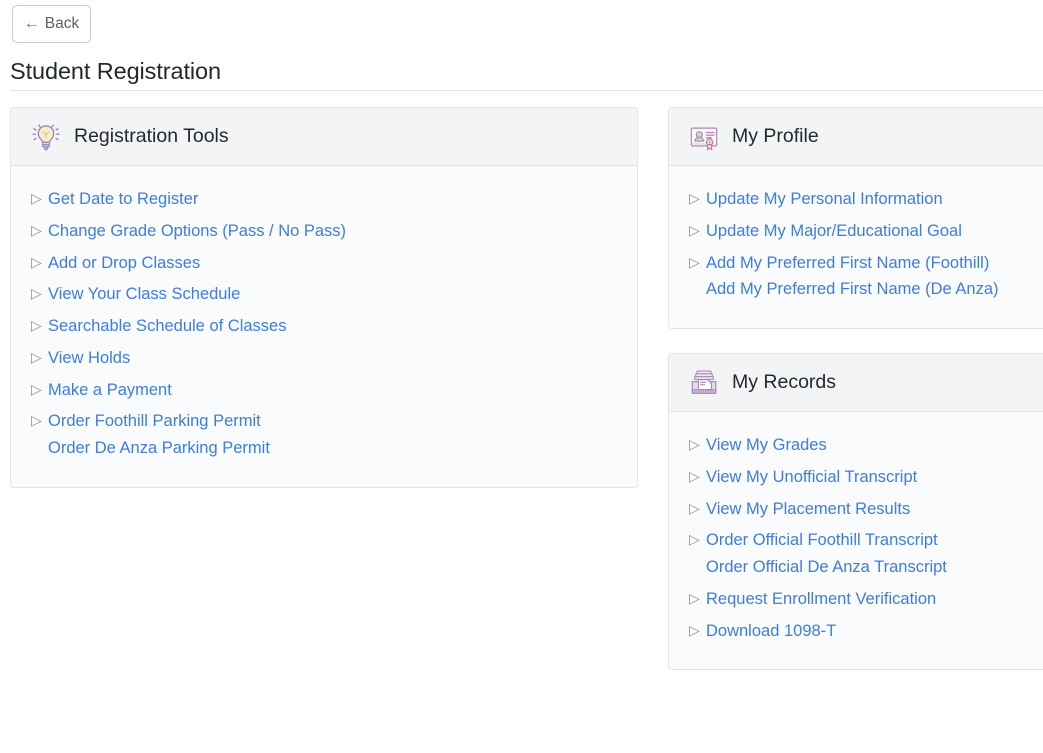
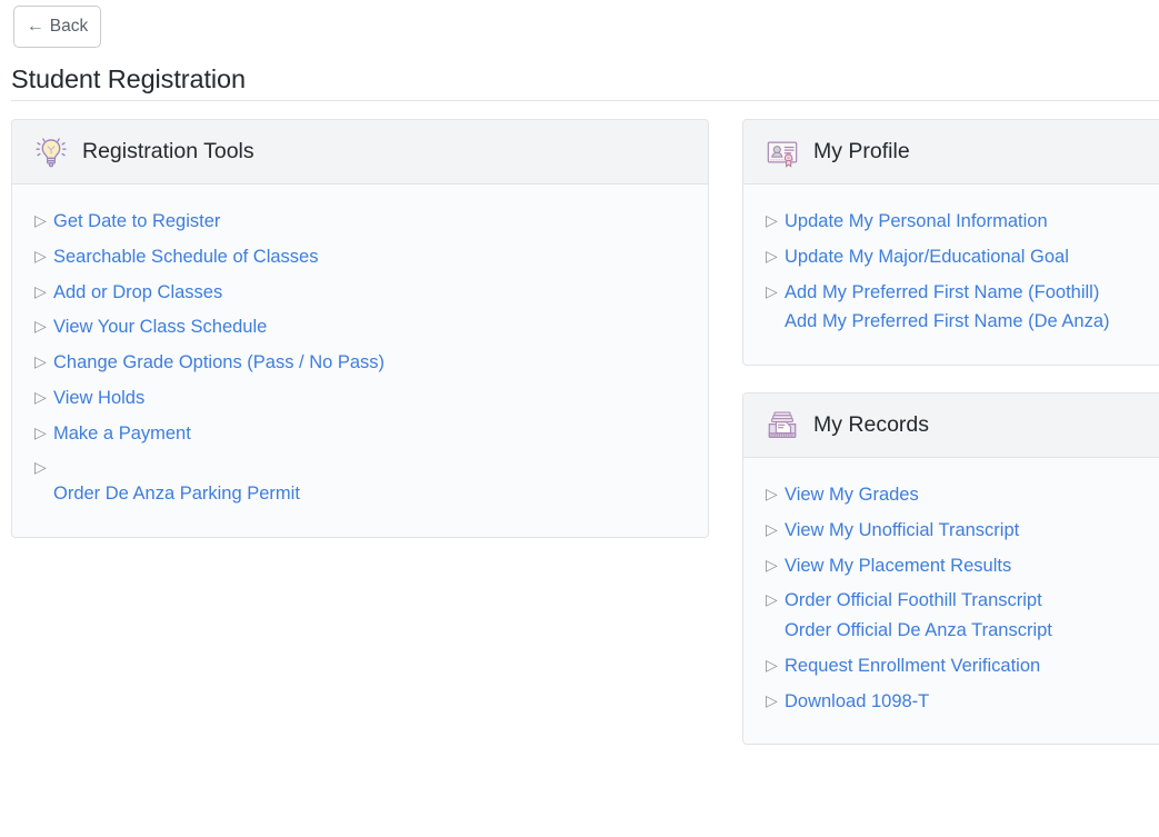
  ←
  Back
  Student Registration
  Registration Tools
  ▷
  Get Date to Register
  ▷
- Change Grade Options (Pass / No Pass)
+ Searchable Schedule of Classes
  ▷
  Add or Drop Classes
  ▷
  View Your Class Schedule
  ▷
- Searchable Schedule of Classes
+ Change Grade Options (Pass / No Pass)
  ▷
  View Holds
  ▷
  Make a Payment
  ▷
- Order Foothill Parking Permit
  Order De Anza Parking Permit
  My Profile
  ▷
  Update My Personal Information
  ▷
  Update My Major/Educational Goal
  ▷
  Add My Preferred First Name (Foothill)
  Add My Preferred First Name (De Anza)
  My Records
  ▷
  View My Grades
  ▷
  View My Unofficial Transcript
  ▷
  View My Placement Results
  ▷
  Order Official Foothill Transcript
  Order Official De Anza Transcript
  ▷
  Request Enrollment Verification
  ▷
  Download 1098-T
